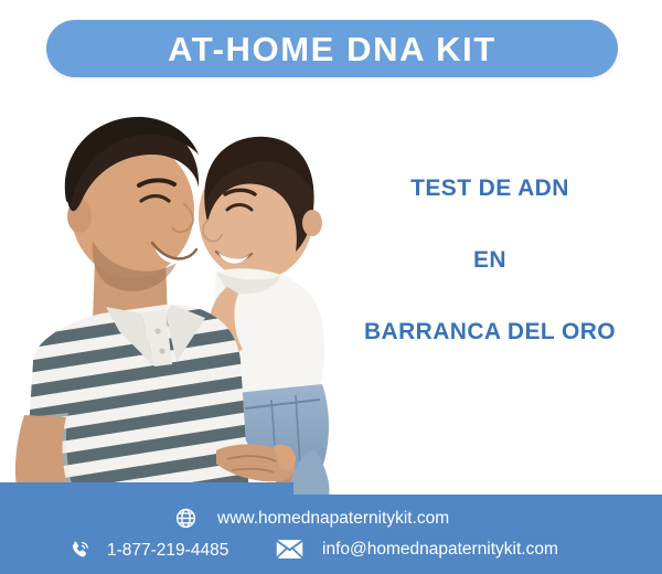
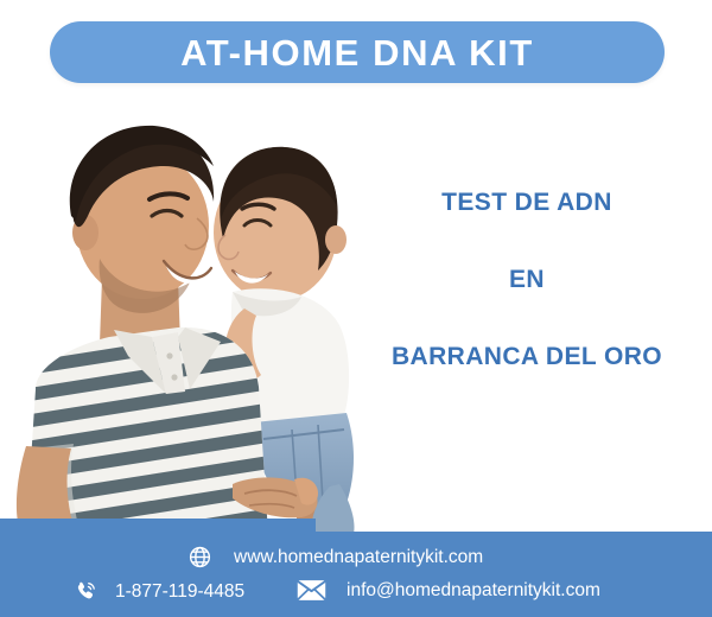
  AT-HOME DNA KIT
  TEST DE ADN
  EN
  BARRANCA DEL ORO
  www.homednapaternitykit.com
- 1-877-219-4485
+ 1-877-119-4485
  info@homednapaternitykit.com
